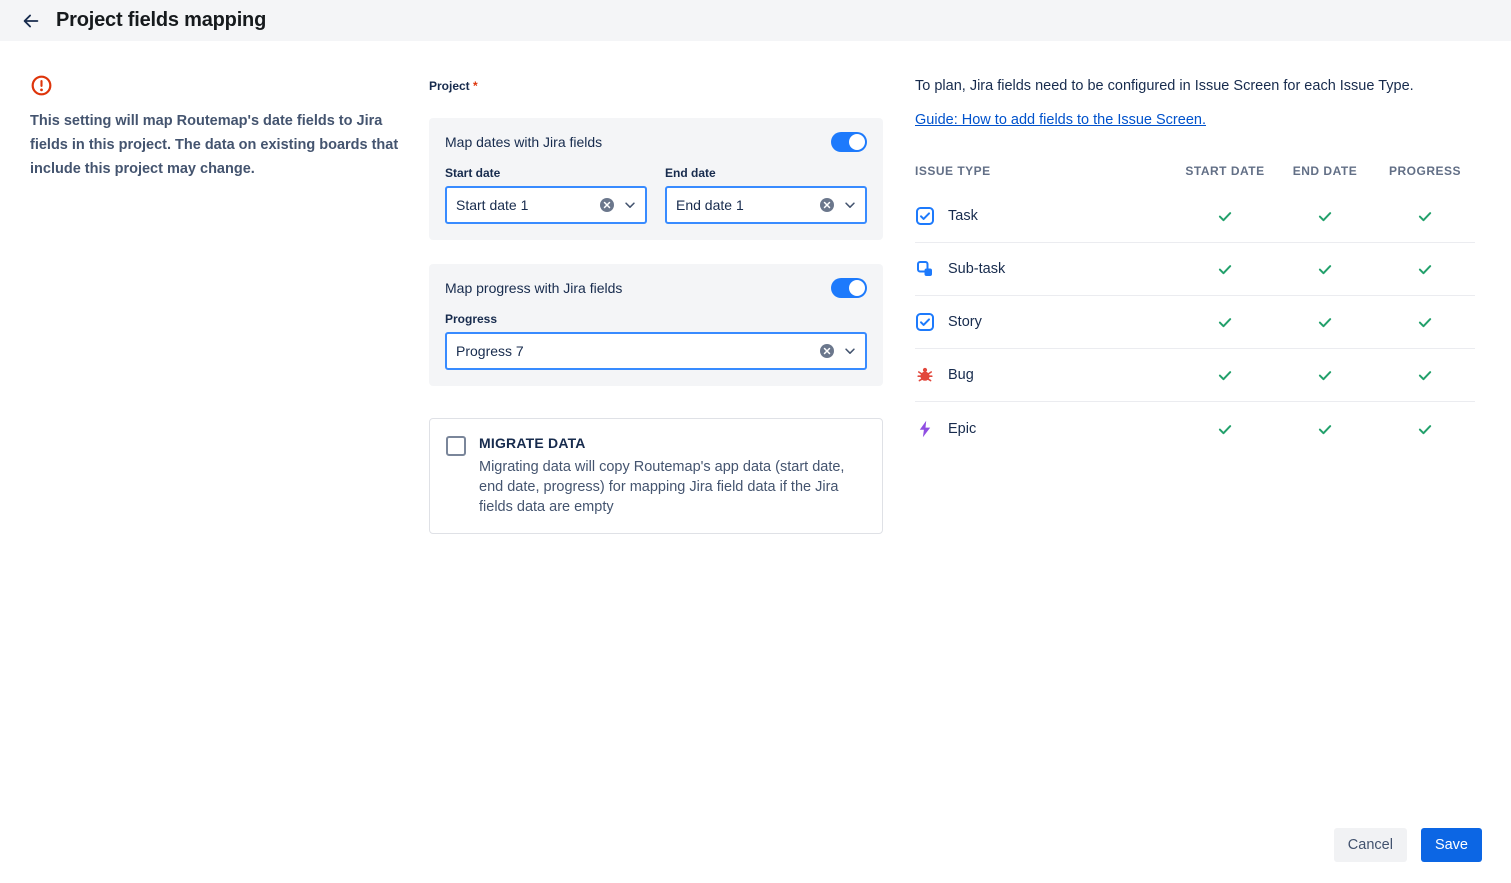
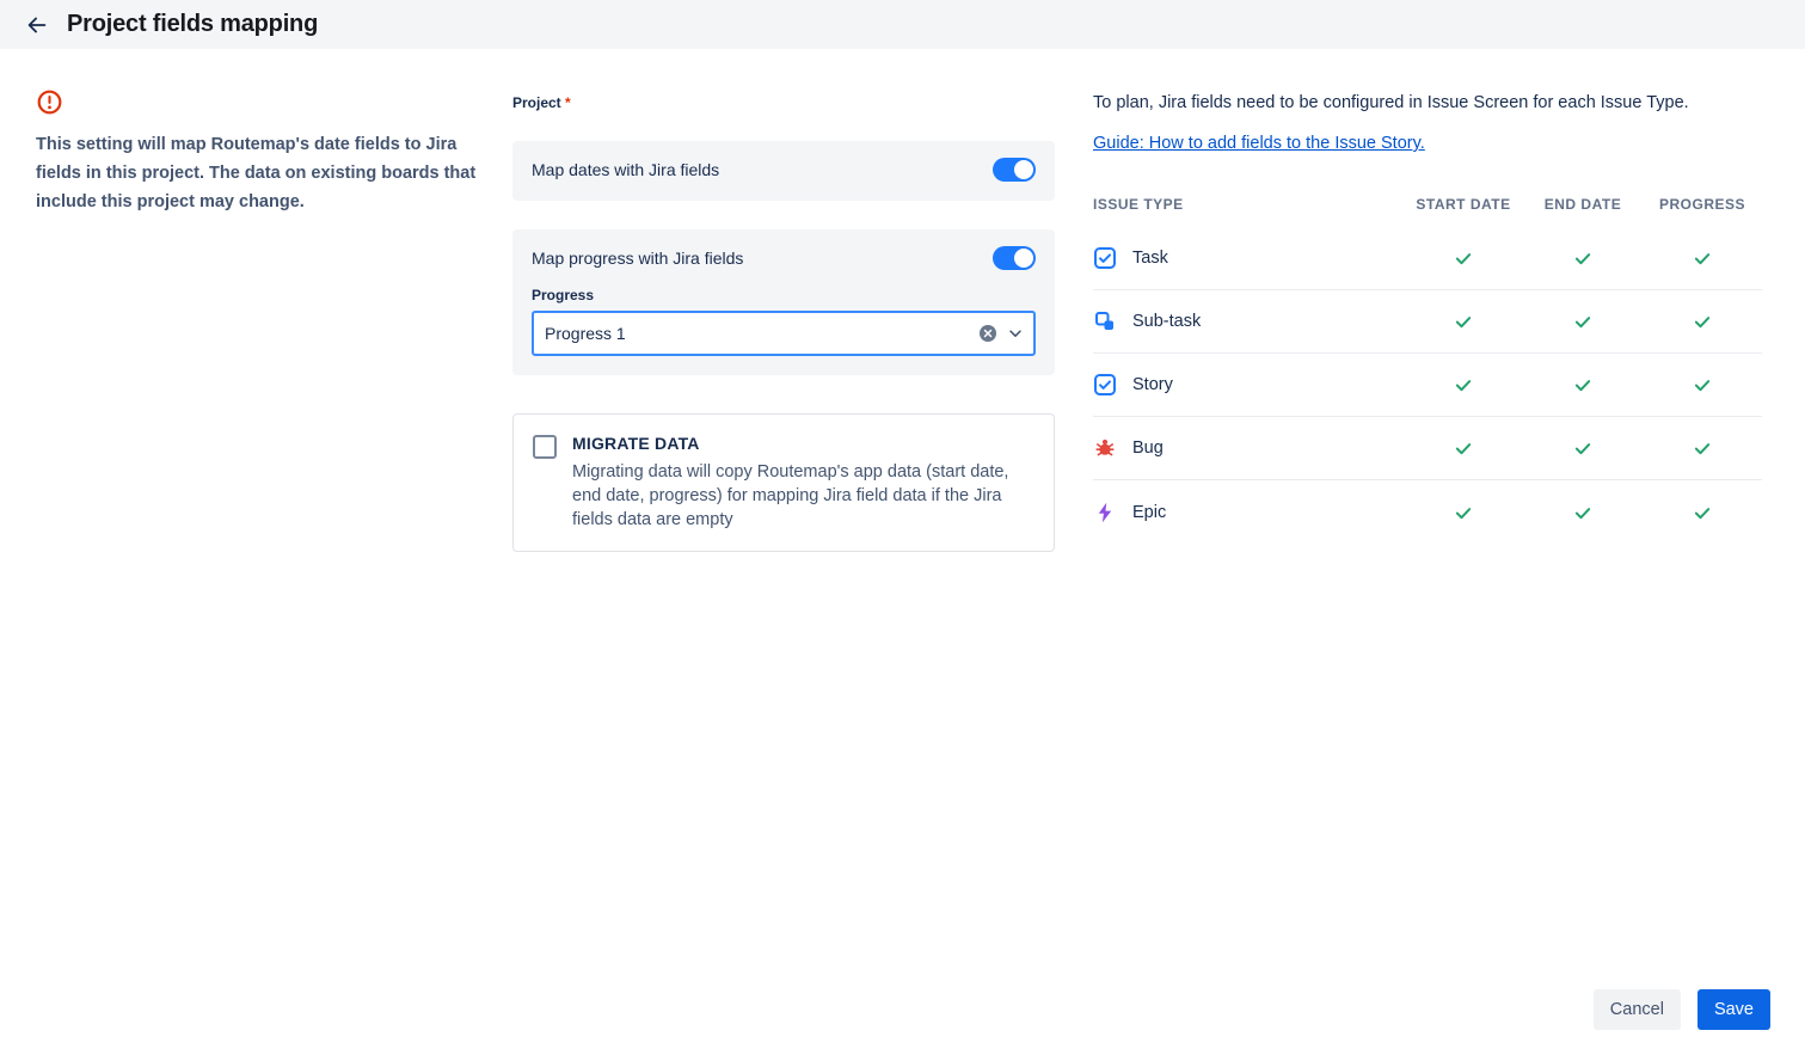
  Project fields mapping
  This setting will map Routemap's date fields to Jira fields in this project. The data on existing boards that include this project may change.
  Project *
  Map dates with Jira fields
- Start date
- Start date 1
- End date
- End date 1
  Map progress with Jira fields
  Progress
- Progress 7
+ Progress 1
  MIGRATE DATA
  Migrating data will copy Routemap's app data (start date, end date, progress) for mapping Jira field data if the Jira fields data are empty
  To plan, Jira fields need to be configured in Issue Screen for each Issue Type.
- Guide: How to add fields to the Issue Screen.
+ Guide: How to add fields to the Issue Story.
  ISSUE TYPE
  START DATE
  END DATE
  PROGRESS
  Task
  Sub-task
  Story
  Bug
  Epic
  Cancel
  Save
